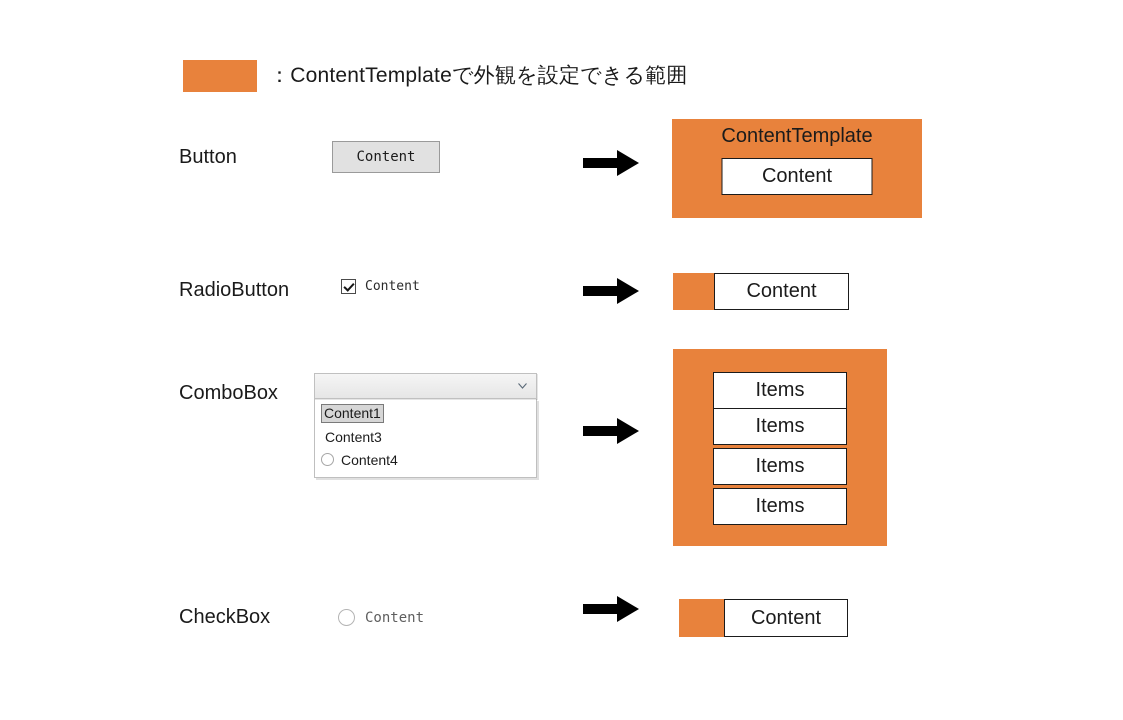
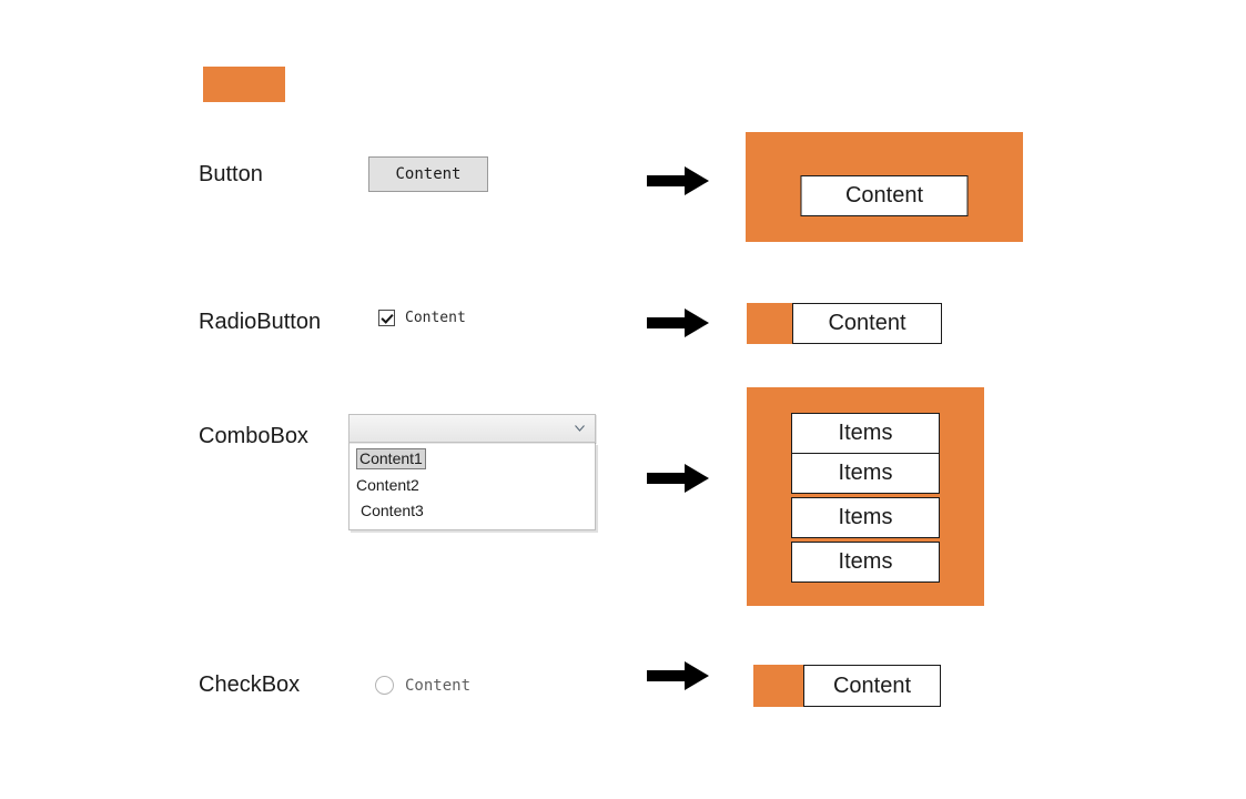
- ：ContentTemplateで外観を設定できる範囲
  Button
  Content
- ContentTemplate
  Content
  RadioButton
  Content
  Content
  ComboBox
  Content1
+ Content2
  Content3
- Content4
  Items
  Items
  Items
  Items
  CheckBox
  Content
  Content
